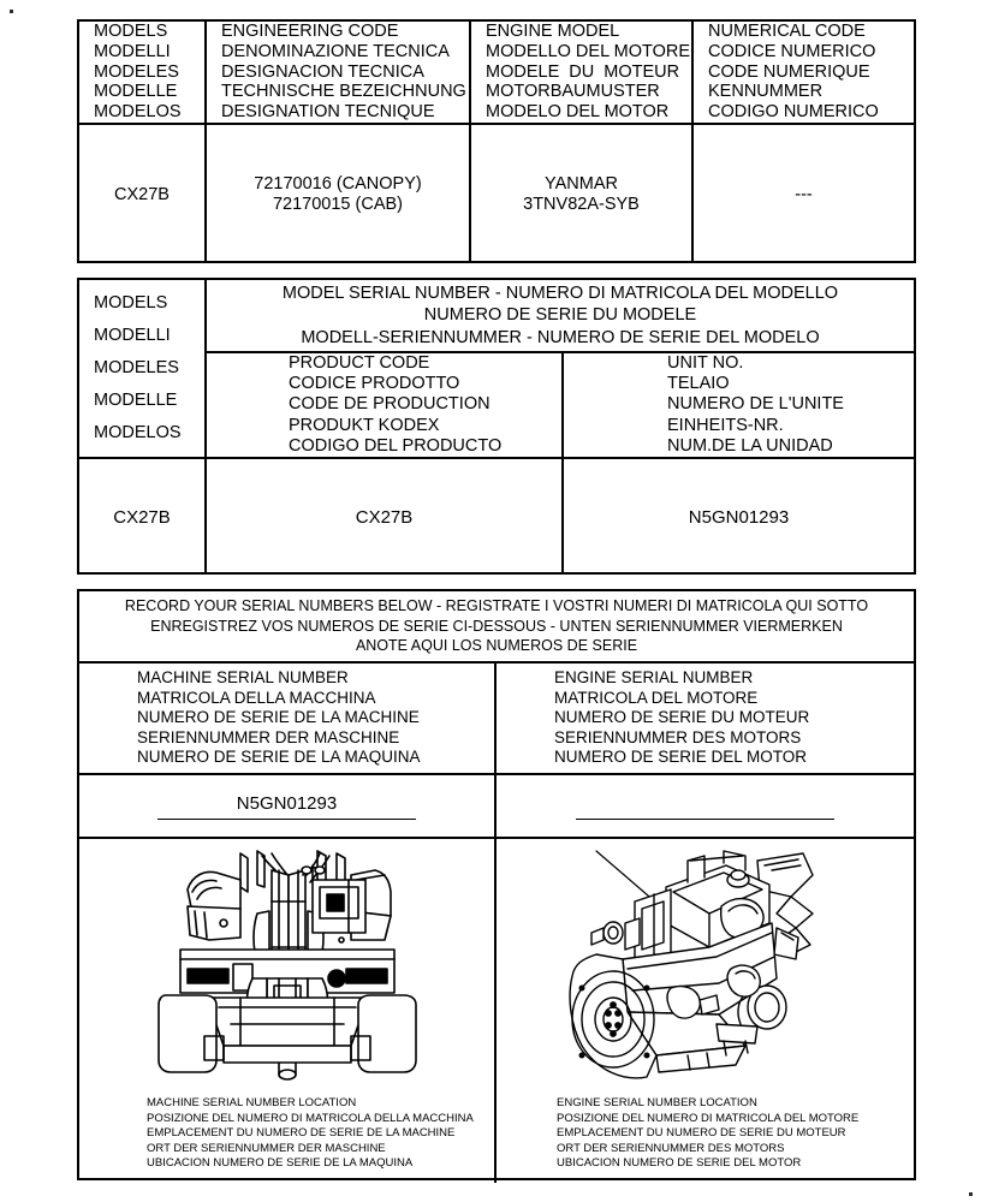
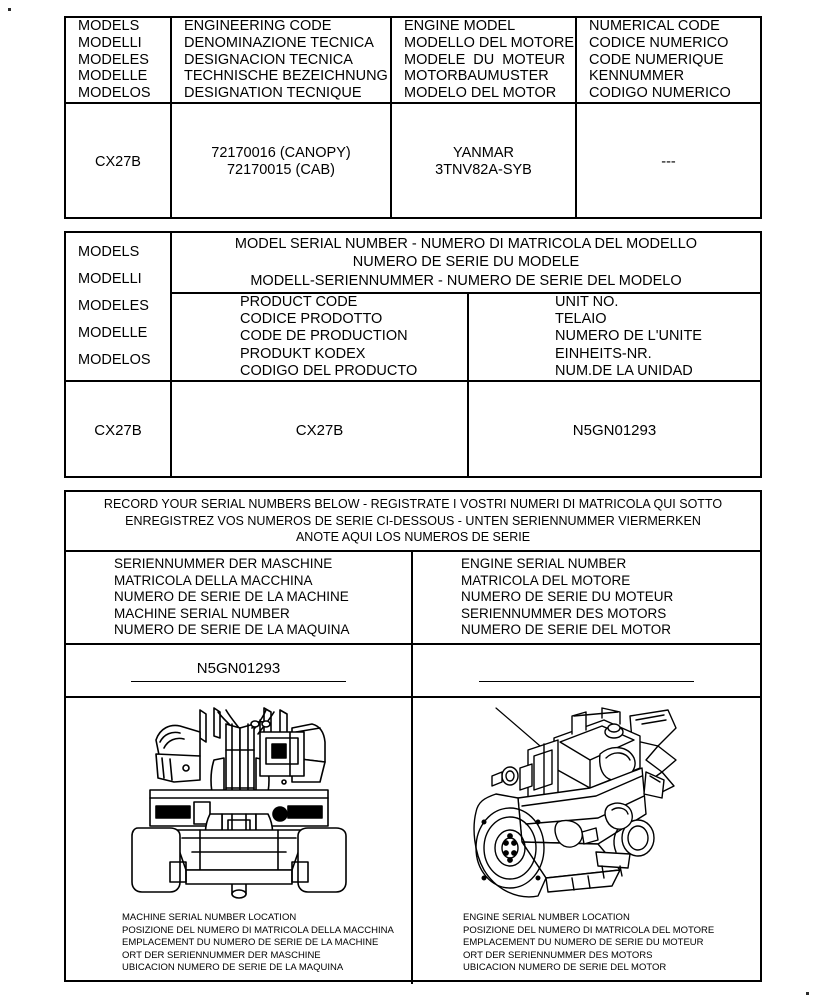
  MODELS
  MODELLI
  MODELES
  MODELLE
  MODELOS
  ENGINEERING CODE
  DENOMINAZIONE TECNICA
  DESIGNACION TECNICA
  TECHNISCHE BEZEICHNUNG
  DESIGNATION TECNIQUE
  ENGINE MODEL
  MODELLO DEL MOTORE
  MODELE DU MOTEUR
  MOTORBAUMUSTER
  MODELO DEL MOTOR
  NUMERICAL CODE
  CODICE NUMERICO
  CODE NUMERIQUE
  KENNUMMER
  CODIGO NUMERICO
  CX27B
  72170016 (CANOPY)
  72170015 (CAB)
  YANMAR
  3TNV82A-SYB
  ---
  MODELS
  MODELLI
  MODELES
  MODELLE
  MODELOS
  MODEL SERIAL NUMBER - NUMERO DI MATRICOLA DEL MODELLO
  NUMERO DE SERIE DU MODELE
  MODELL-SERIENNUMMER - NUMERO DE SERIE DEL MODELO
  PRODUCT CODE
  CODICE PRODOTTO
  CODE DE PRODUCTION
  PRODUKT KODEX
  CODIGO DEL PRODUCTO
  UNIT NO.
  TELAIO
  NUMERO DE L'UNITE
  EINHEITS-NR.
  NUM.DE LA UNIDAD
  CX27B
  CX27B
  N5GN01293
  RECORD YOUR SERIAL NUMBERS BELOW - REGISTRATE I VOSTRI NUMERI DI MATRICOLA QUI SOTTO
  ENREGISTREZ VOS NUMEROS DE SERIE CI-DESSOUS - UNTEN SERIENNUMMER VIERMERKEN
  ANOTE AQUI LOS NUMEROS DE SERIE
- MACHINE SERIAL NUMBER
+ SERIENNUMMER DER MASCHINE
  MATRICOLA DELLA MACCHINA
  NUMERO DE SERIE DE LA MACHINE
- SERIENNUMMER DER MASCHINE
+ MACHINE SERIAL NUMBER
  NUMERO DE SERIE DE LA MAQUINA
  ENGINE SERIAL NUMBER
  MATRICOLA DEL MOTORE
  NUMERO DE SERIE DU MOTEUR
  SERIENNUMMER DES MOTORS
  NUMERO DE SERIE DEL MOTOR
  N5GN01293
  MACHINE SERIAL NUMBER LOCATION
  POSIZIONE DEL NUMERO DI MATRICOLA DELLA MACCHINA
  EMPLACEMENT DU NUMERO DE SERIE DE LA MACHINE
  ORT DER SERIENNUMMER DER MASCHINE
  UBICACION NUMERO DE SERIE DE LA MAQUINA
  ENGINE SERIAL NUMBER LOCATION
  POSIZIONE DEL NUMERO DI MATRICOLA DEL MOTORE
  EMPLACEMENT DU NUMERO DE SERIE DU MOTEUR
  ORT DER SERIENNUMMER DES MOTORS
  UBICACION NUMERO DE SERIE DEL MOTOR
